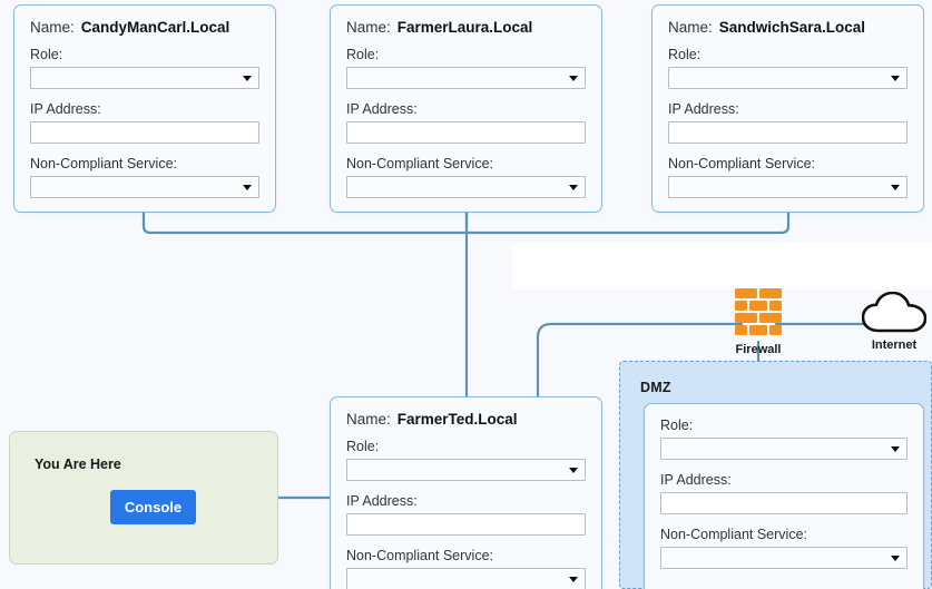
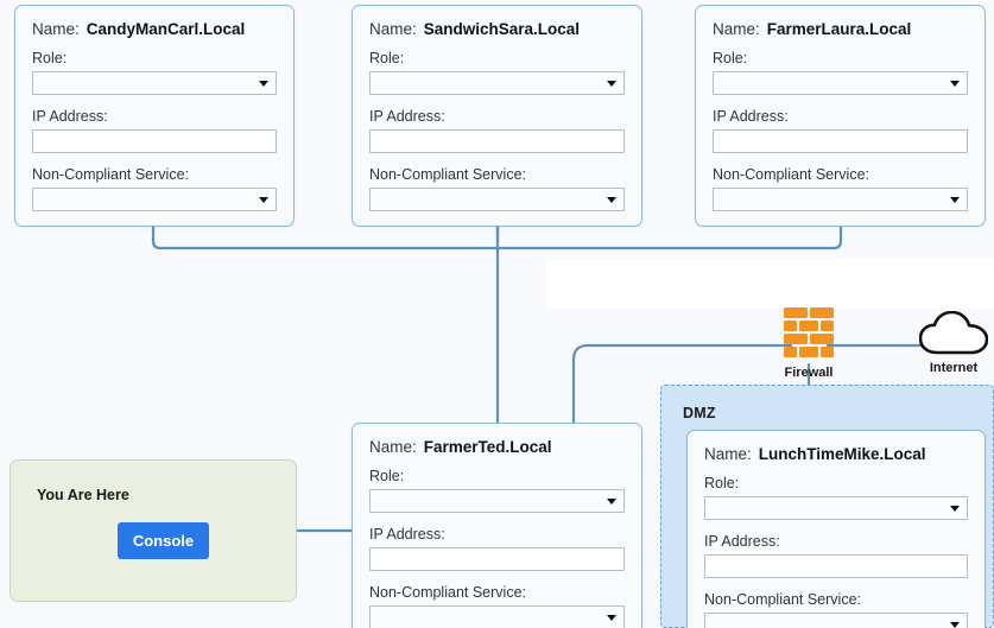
  Name: CandyManCarl.Local
  Role:
  IP Address:
  Non-Compliant Service:
- Name: FarmerLaura.Local
+ Name: SandwichSara.Local
  Role:
  IP Address:
  Non-Compliant Service:
- Name: SandwichSara.Local
+ Name: FarmerLaura.Local
  Role:
  IP Address:
  Non-Compliant Service:
  Firewall
  Internet
  DMZ
+ Name: LunchTimeMike.Local
  Role:
  IP Address:
  Non-Compliant Service:
  Name: FarmerTed.Local
  Role:
  IP Address:
  Non-Compliant Service:
  You Are Here
  Console
